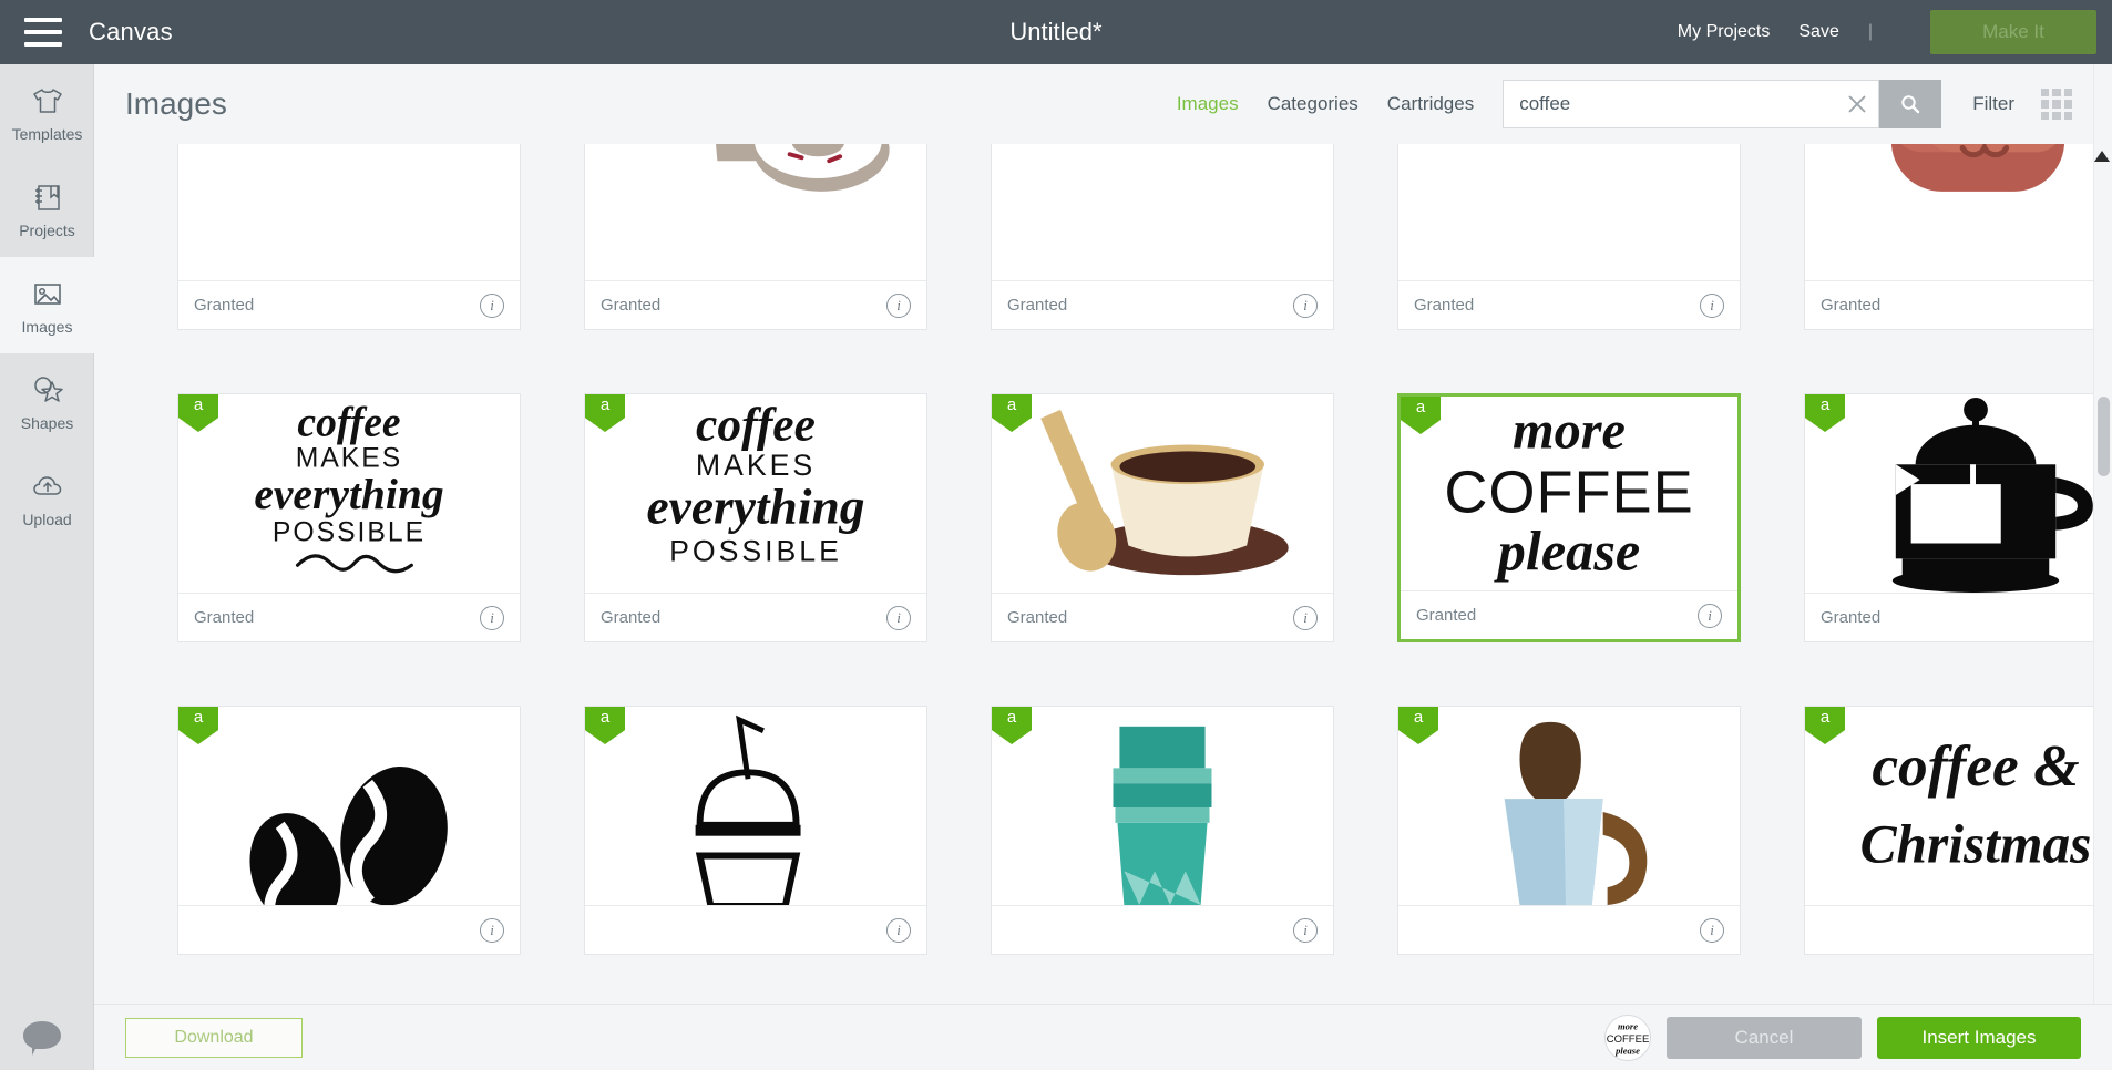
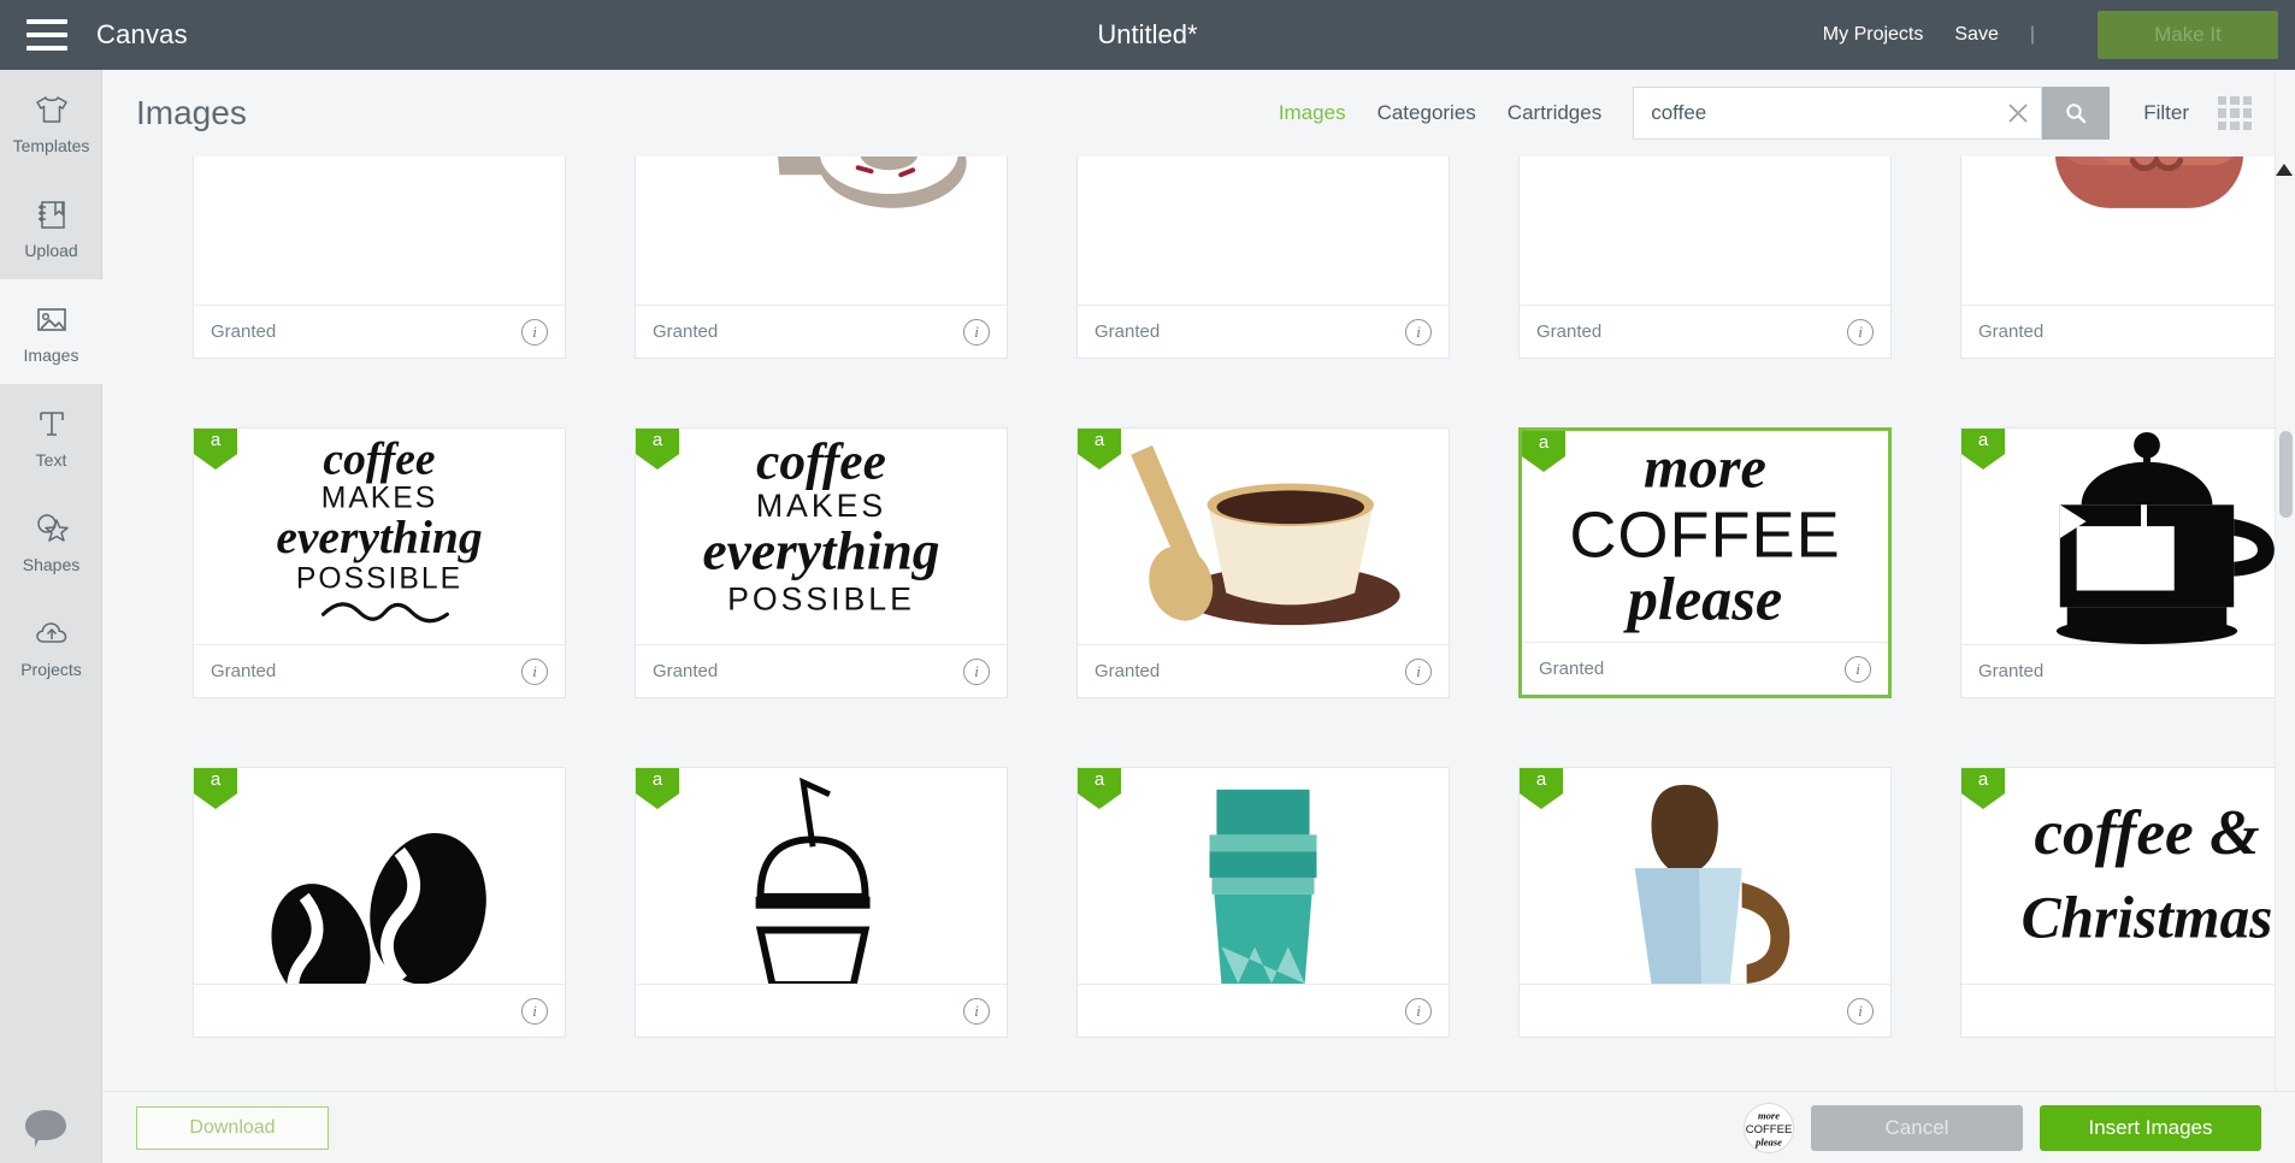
  Canvas
  Untitled*
  My Projects
  Save
  |
  Make It
  Templates
- Projects
+ Upload
  Images
+ Text
  Shapes
- Upload
+ Projects
  Images
  Images
  Categories
  Cartridges
  coffee
  Filter
  Granted
  i
  Granted
  i
  Granted
  i
  Granted
  i
  Granted
  a
  coffee
  MAKES
  everything
  POSSIBLE
  Granted
  i
  a
  coffee
  MAKES
  everything
  POSSIBLE
  Granted
  i
  a
  Granted
  i
  a
  more
  COFFEE
  please
  Granted
  i
  a
  Granted
  a
  i
  a
  i
  a
  i
  a
  i
  a
  coffee &
  Christmas
  Download
  more
  COFFEE
  please
  Cancel
  Insert Images
